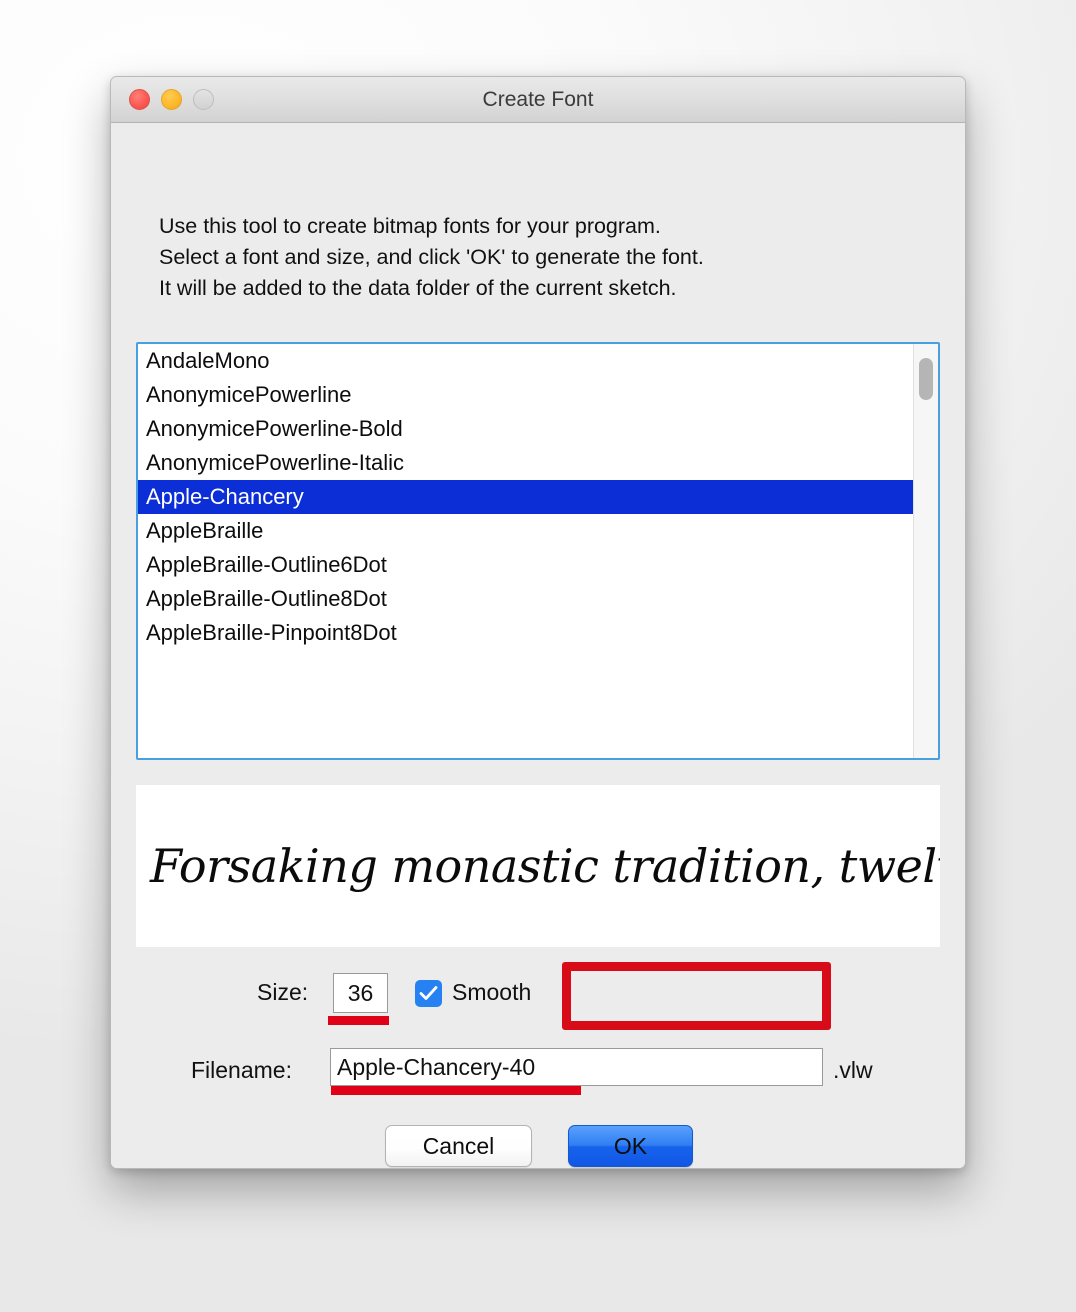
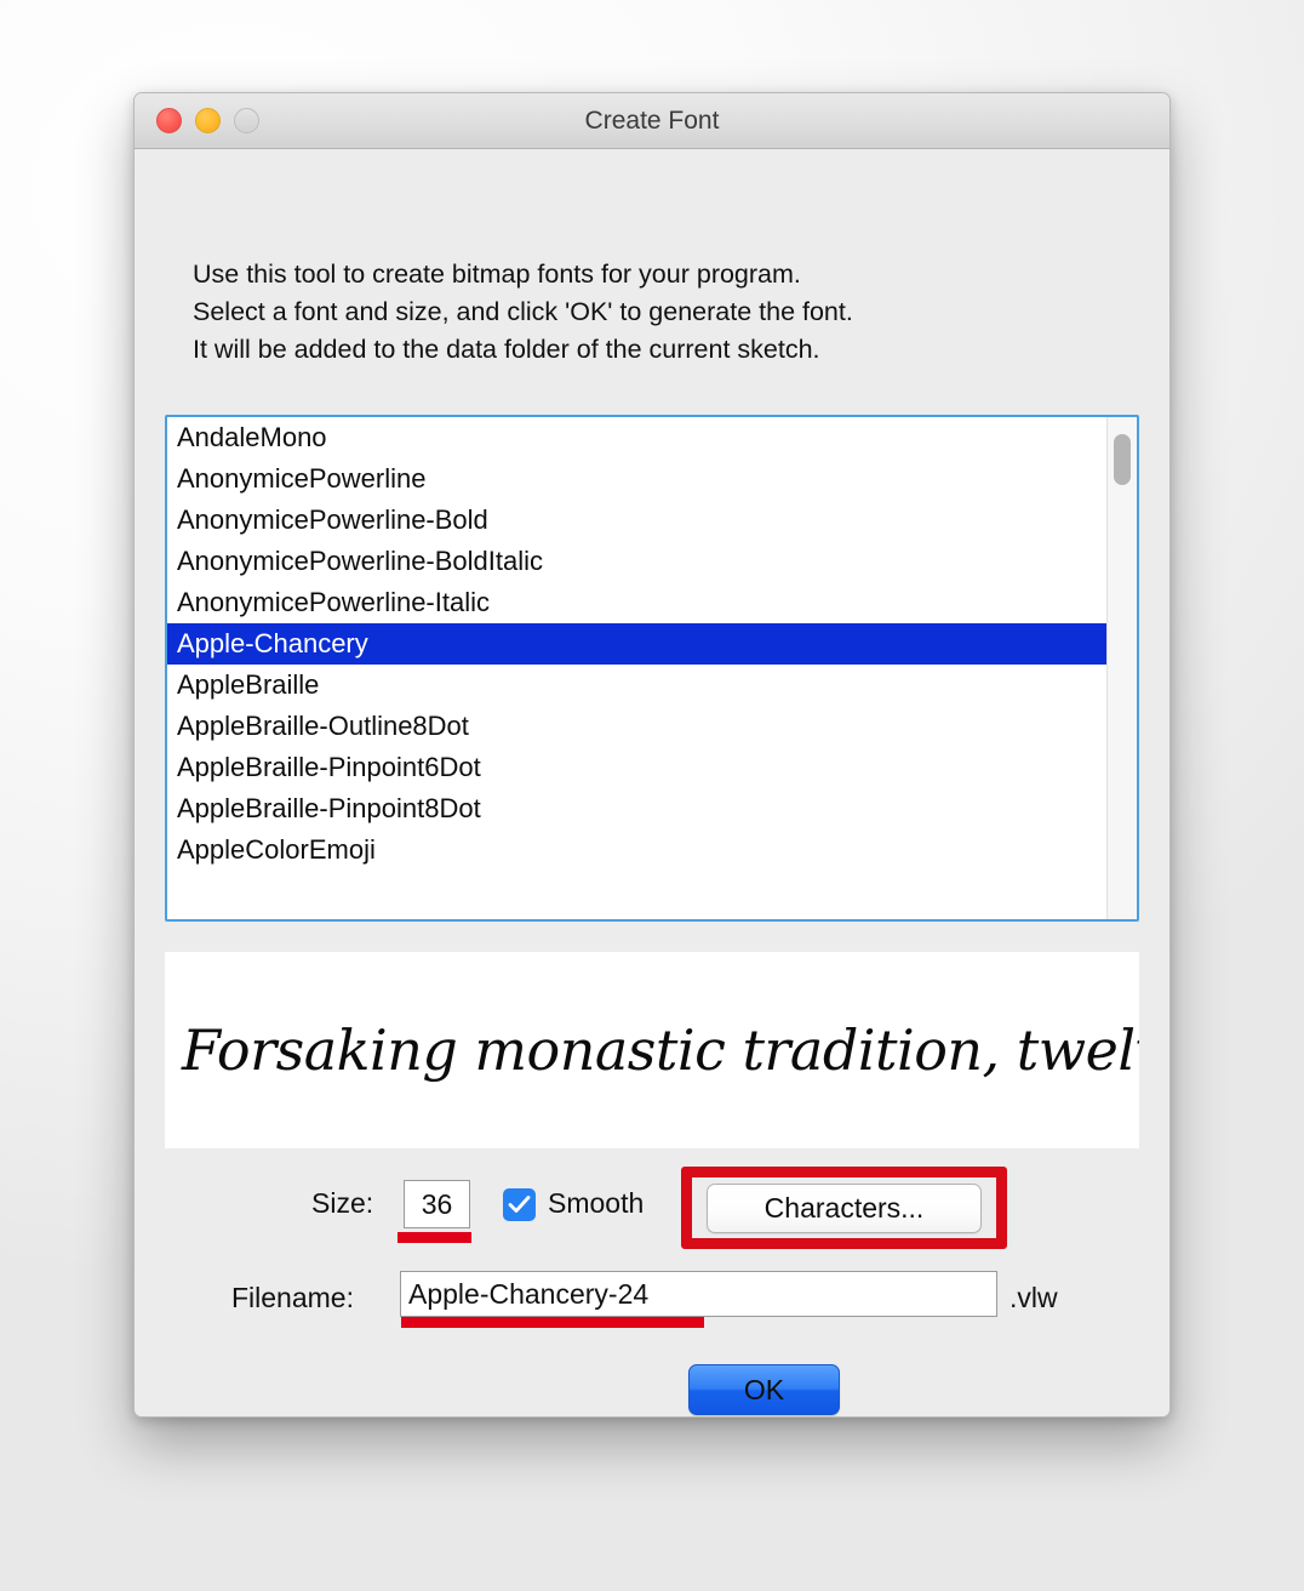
  Create Font
  Use this tool to create bitmap fonts for your program.
  Select a font and size, and click 'OK' to generate the font.
  It will be added to the data folder of the current sketch.
  AndaleMono
  AnonymicePowerline
  AnonymicePowerline-Bold
+ AnonymicePowerline-BoldItalic
  AnonymicePowerline-Italic
  Apple-Chancery
  AppleBraille
- AppleBraille-Outline6Dot
  AppleBraille-Outline8Dot
+ AppleBraille-Pinpoint6Dot
  AppleBraille-Pinpoint8Dot
+ AppleColorEmoji
  Forsaking monastic tradition, twel
  Size:
  36
  Smooth
+ Characters...
  Filename:
- Apple-Chancery-40
+ Apple-Chancery-24
  .vlw
- Cancel
  OK
